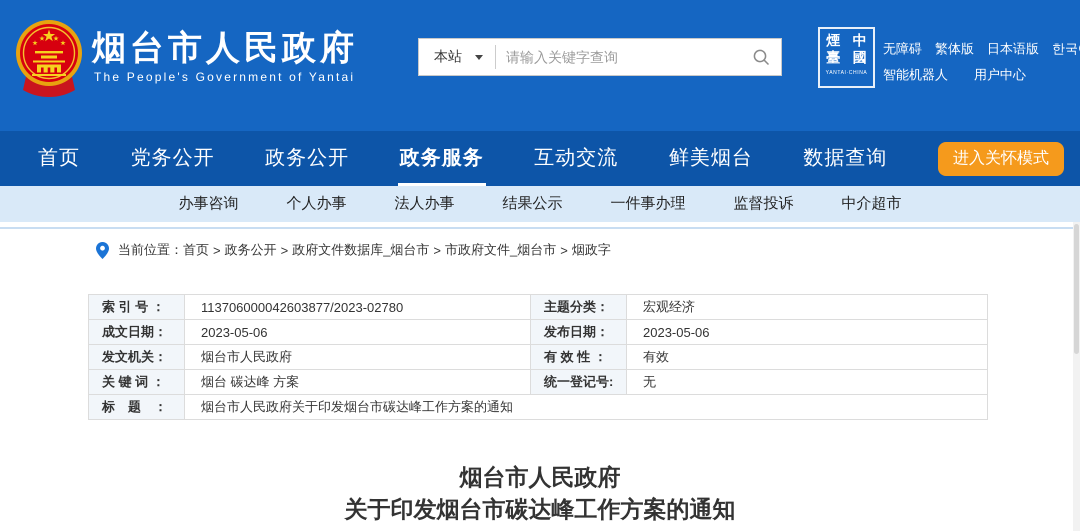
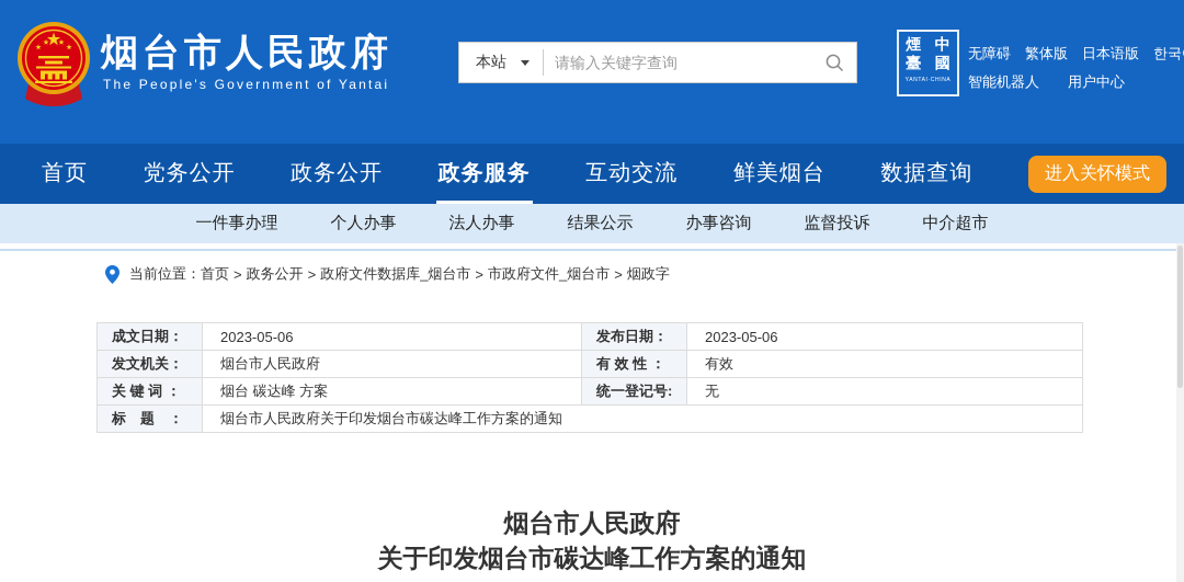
  烟台市人民政府
  The People's Government of Yantai
  本站
  请输入关键字查询
  煙
  中
  臺
  國
  无障碍
  繁体版
  日本语版
  智能机器人
  用户中心
  首页
  党务公开
  政务公开
  政务服务
  互动交流
  鲜美烟台
  数据查询
  进入关怀模式
- 办事咨询
+ 一件事办理
  个人办事
  法人办事
  结果公示
- 一件事办理
+ 办事咨询
  监督投诉
  中介超市
  当前位置：
  首页
  >
  政务公开
  >
  政府文件数据库_烟台市
  >
  市政府文件_烟台市
  >
  烟政字
- 索 引 号 ：	113706000042603877/2023-02780	主题分类：	宏观经济
  成文日期：	2023-05-06	发布日期：	2023-05-06
  发文机关：	烟台市人民政府	有 效 性 ：	有效
  关 键 词 ：	烟台 碳达峰 方案	统一登记号:	无
  标 题 ：	烟台市人民政府关于印发烟台市碳达峰工作方案的通知
  烟台市人民政府
  关于印发烟台市碳达峰工作方案的通知
